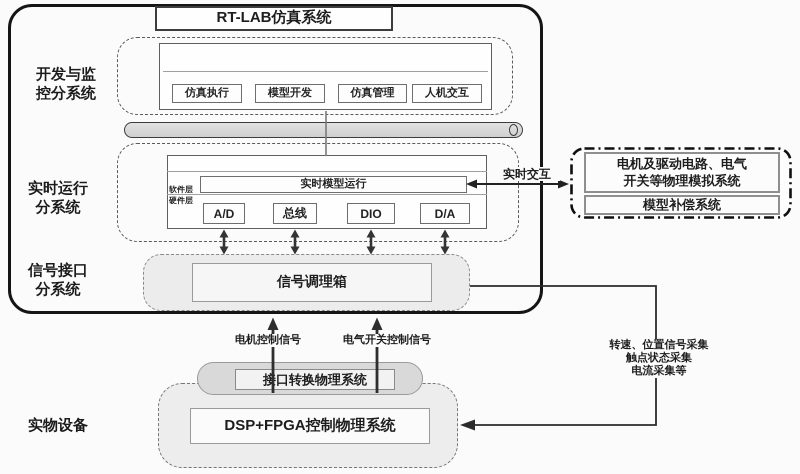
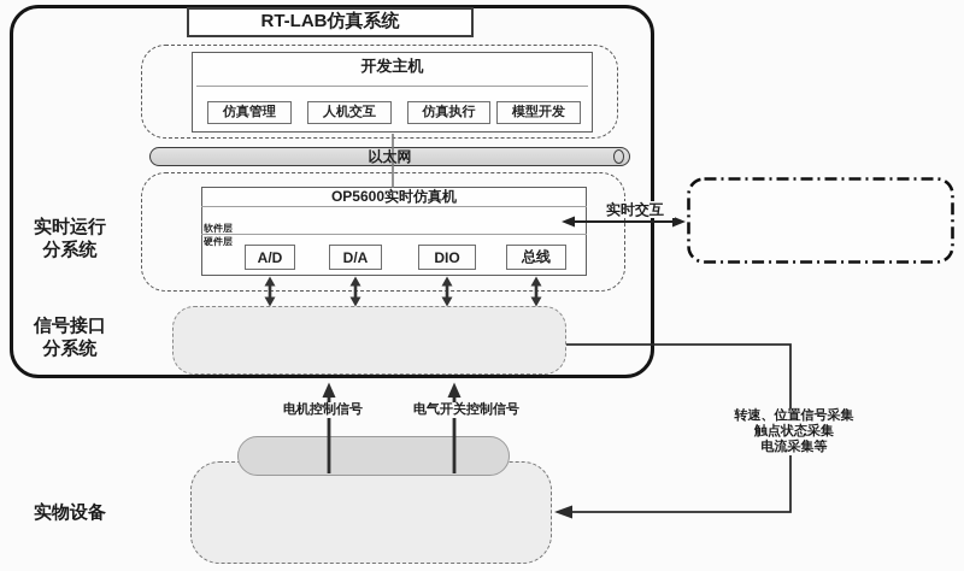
- 开发与监
- 控分系统
  实时运行
  分系统
  信号接口
  分系统
  实物设备
  RT-LAB仿真系统
+ 开发主机
- 仿真执行
+ 仿真管理
- 模型开发
+ 人机交互
- 仿真管理
+ 仿真执行
- 人机交互
+ 模型开发
+ 以太网
+ OP5600实时仿真机
  软件层
  硬件层
- 实时模型运行
  A/D
- 总线
+ D/A
  DIO
- D/A
+ 总线
  实时交互
- 电机及驱动电路、电气
- 开关等物理模拟系统
- 模型补偿系统
- 信号调理箱
- DSP+FPGA控制物理系统
- 接口转换物理系统
  电机控制信号
  电气开关控制信号
  转速、位置信号采集
  触点状态采集
  电流采集等
